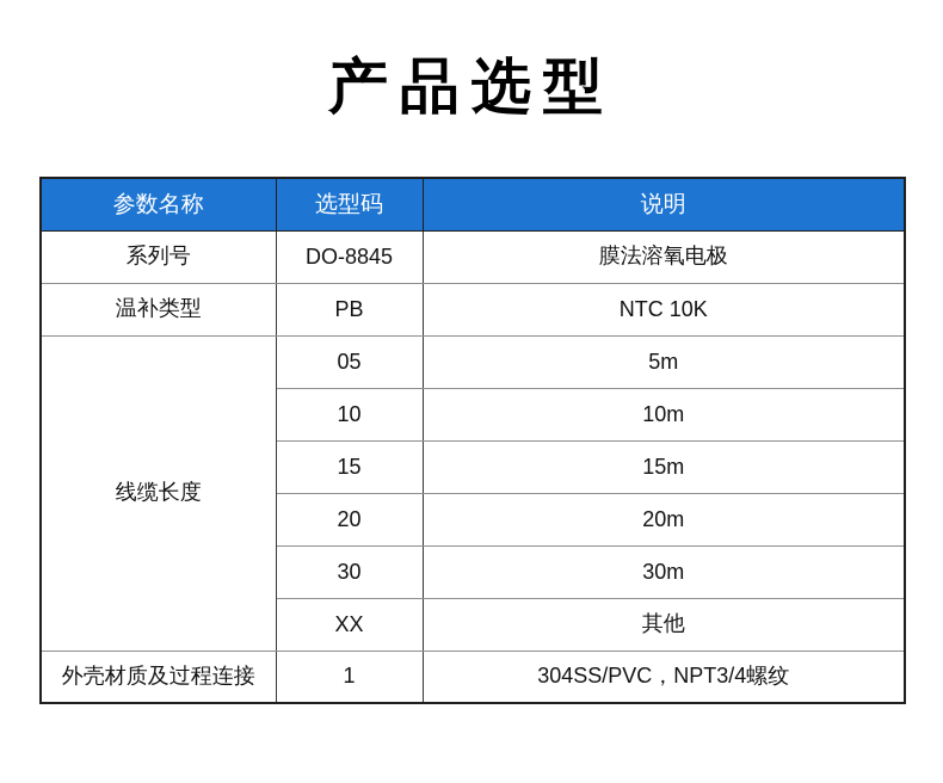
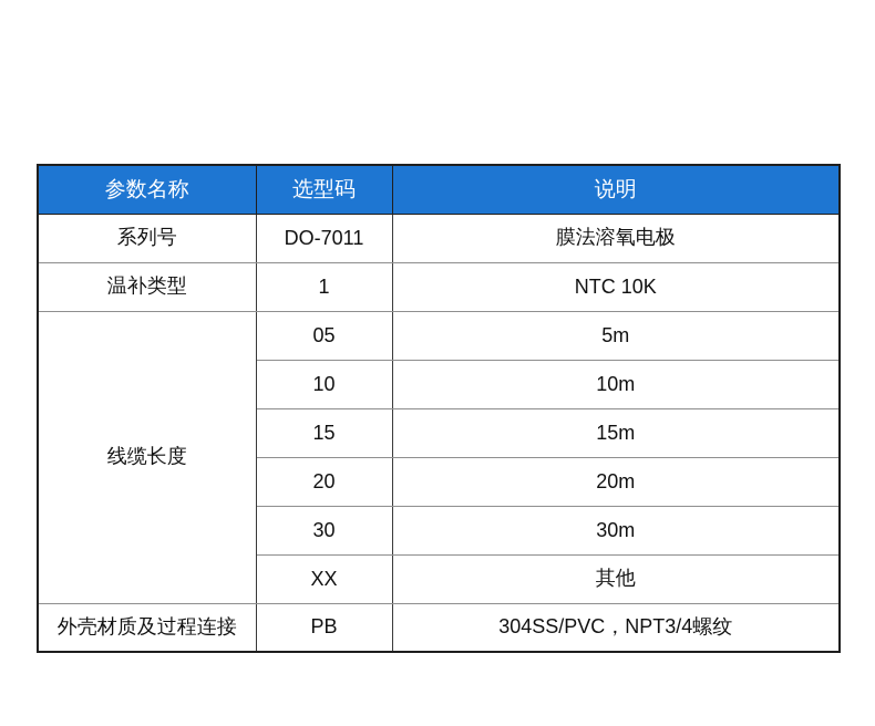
- 产品选型
  参数名称	选型码	说明
- 系列号	DO-8845	膜法溶氧电极
+ 系列号	DO-7011	膜法溶氧电极
- 温补类型	PB	NTC 10K
+ 温补类型	1	NTC 10K
  线缆长度	05	5m
  10	10m
  15	15m
  20	20m
  30	30m
  XX	其他
- 外壳材质及过程连接	1	304SS/PVC，NPT3/4螺纹
+ 外壳材质及过程连接	PB	304SS/PVC，NPT3/4螺纹
